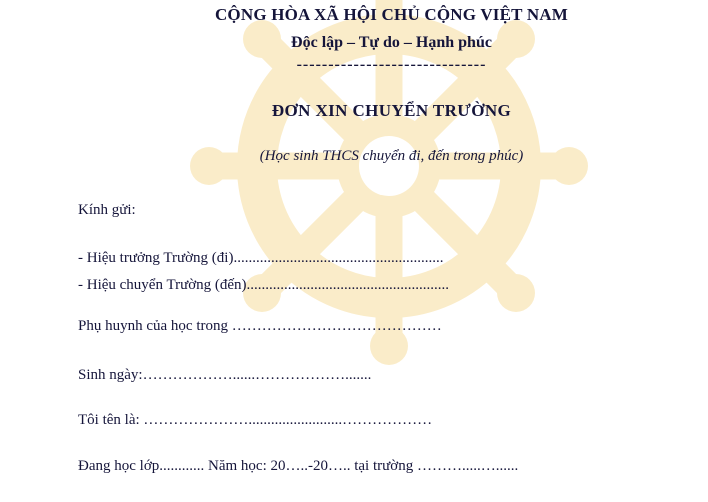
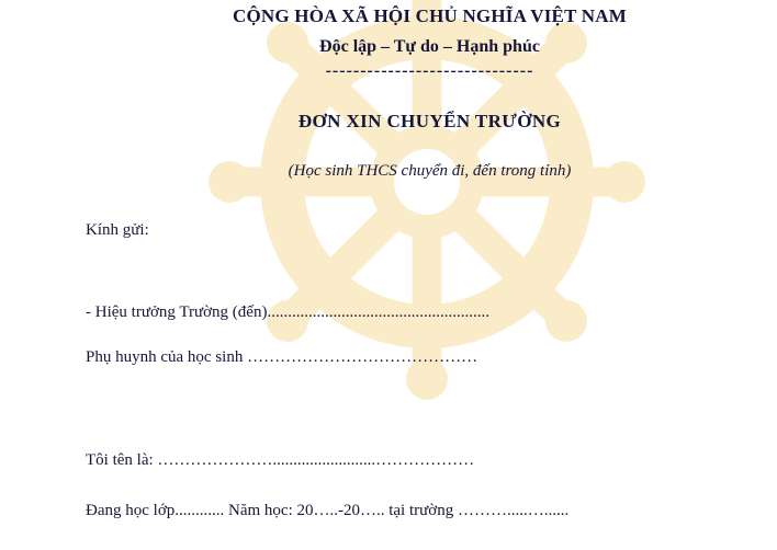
- CỘNG HÒA XÃ HỘI CHỦ CỘNG VIỆT NAM
+ CỘNG HÒA XÃ HỘI CHỦ NGHĨA VIỆT NAM
  Độc lập – Tự do – Hạnh phúc
  ------------------------------
  ĐƠN XIN CHUYỂN TRƯỜNG
- (Học sinh THCS chuyển đi, đến trong phúc)
+ (Học sinh THCS chuyển đi, đến trong tỉnh)
  Kính gửi:
- - Hiệu trưởng Trường (đi)........................................................
- - Hiệu chuyển Trường (đến)......................................................
+ - Hiệu trưởng Trường (đến)......................................................
- Phụ huynh của học trong ……………………………………
+ Phụ huynh của học sinh ……………………………………
- Sinh ngày:………………......……………….......
  Tôi tên là: ………………….........................………………
  Đang học lớp............ Năm học: 20…..-20….. tại trường ……….....…......
